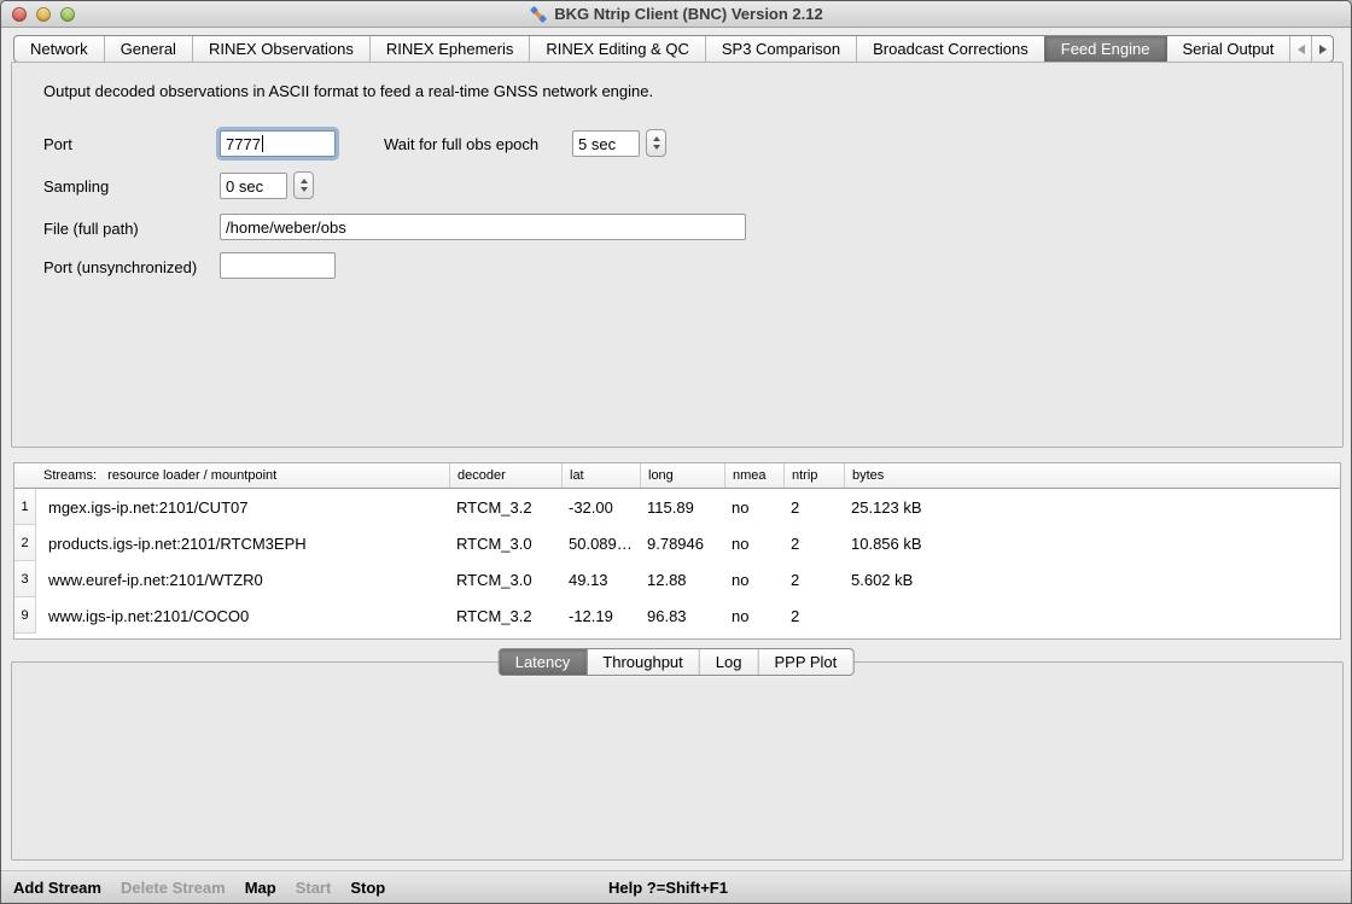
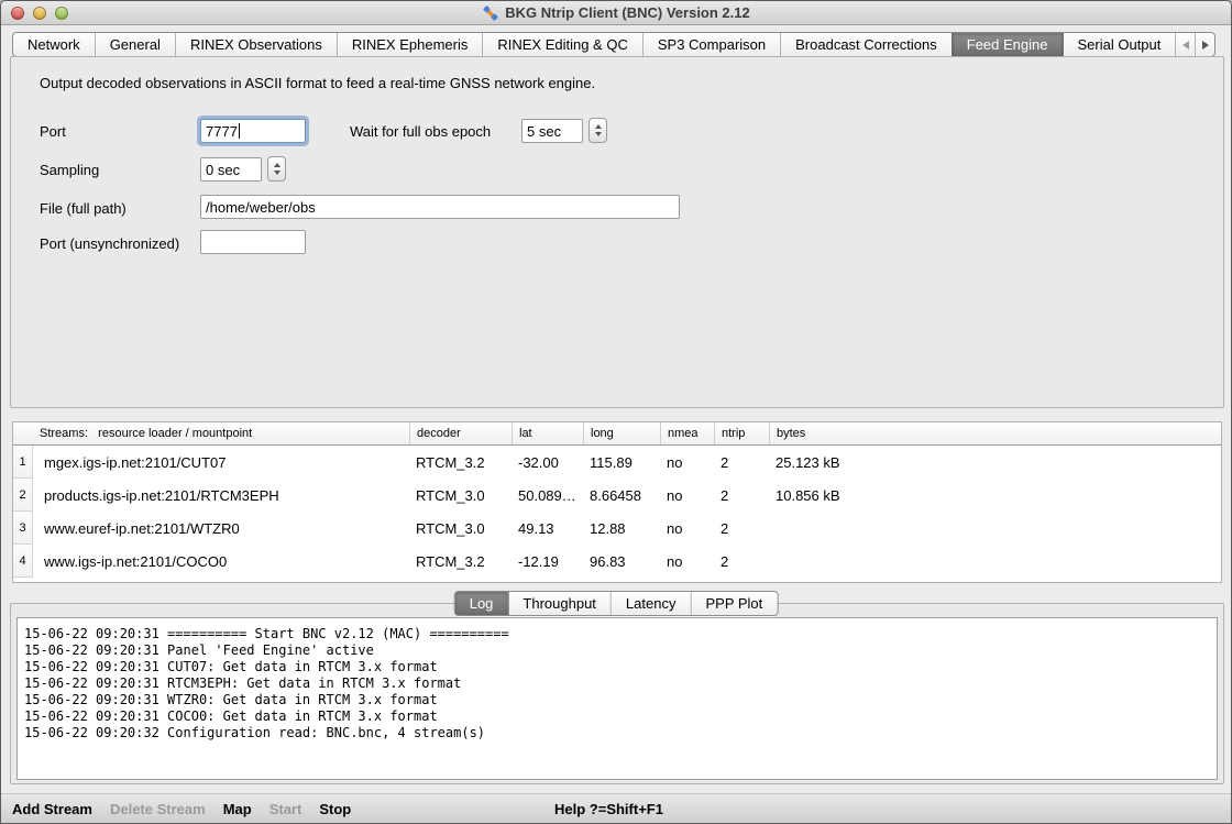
  BKG Ntrip Client (BNC) Version 2.12
  Network
  General
  RINEX Observations
  RINEX Ephemeris
  RINEX Editing & QC
  SP3 Comparison
  Broadcast Corrections
  Feed Engine
  Serial Output
  Output decoded observations in ASCII format to feed a real-time GNSS network engine.
  Port
  7777
  Wait for full obs epoch
  5 sec
  Sampling
  0 sec
  File (full path)
  /home/weber/obs
  Port (unsynchronized)
  Streams: resource loader / mountpoint
  decoder
  lat
  long
  nmea
  ntrip
  bytes
  1
  mgex.igs-ip.net:2101/CUT07
  RTCM_3.2
  -32.00
  115.89
  no
  2
  25.123 kB
  2
  products.igs-ip.net:2101/RTCM3EPH
  RTCM_3.0
  50.089…
- 9.78946
+ 8.66458
  no
  2
  10.856 kB
  3
  www.euref-ip.net:2101/WTZR0
  RTCM_3.0
  49.13
  12.88
  no
  2
- 5.602 kB
- 9
+ 4
  www.igs-ip.net:2101/COCO0
  RTCM_3.2
  -12.19
  96.83
  no
  2
- Latency
+ Log
  Throughput
- Log
+ Latency
  PPP Plot
+ 15-06-22 09:20:31 ========== Start BNC v2.12 (MAC) ==========
+ 15-06-22 09:20:31 Panel 'Feed Engine' active
+ 15-06-22 09:20:31 CUT07: Get data in RTCM 3.x format
+ 15-06-22 09:20:31 RTCM3EPH: Get data in RTCM 3.x format
+ 15-06-22 09:20:31 WTZR0: Get data in RTCM 3.x format
+ 15-06-22 09:20:31 COCO0: Get data in RTCM 3.x format
+ 15-06-22 09:20:32 Configuration read: BNC.bnc, 4 stream(s)
  Add Stream
  Delete Stream
  Map
  Start
  Stop
  Help ?=Shift+F1
